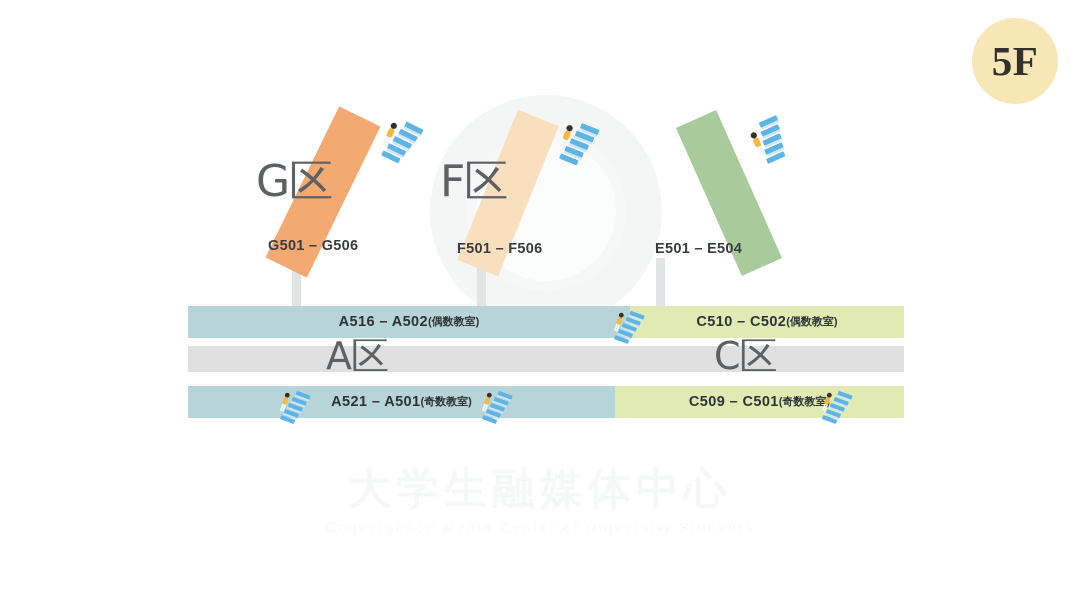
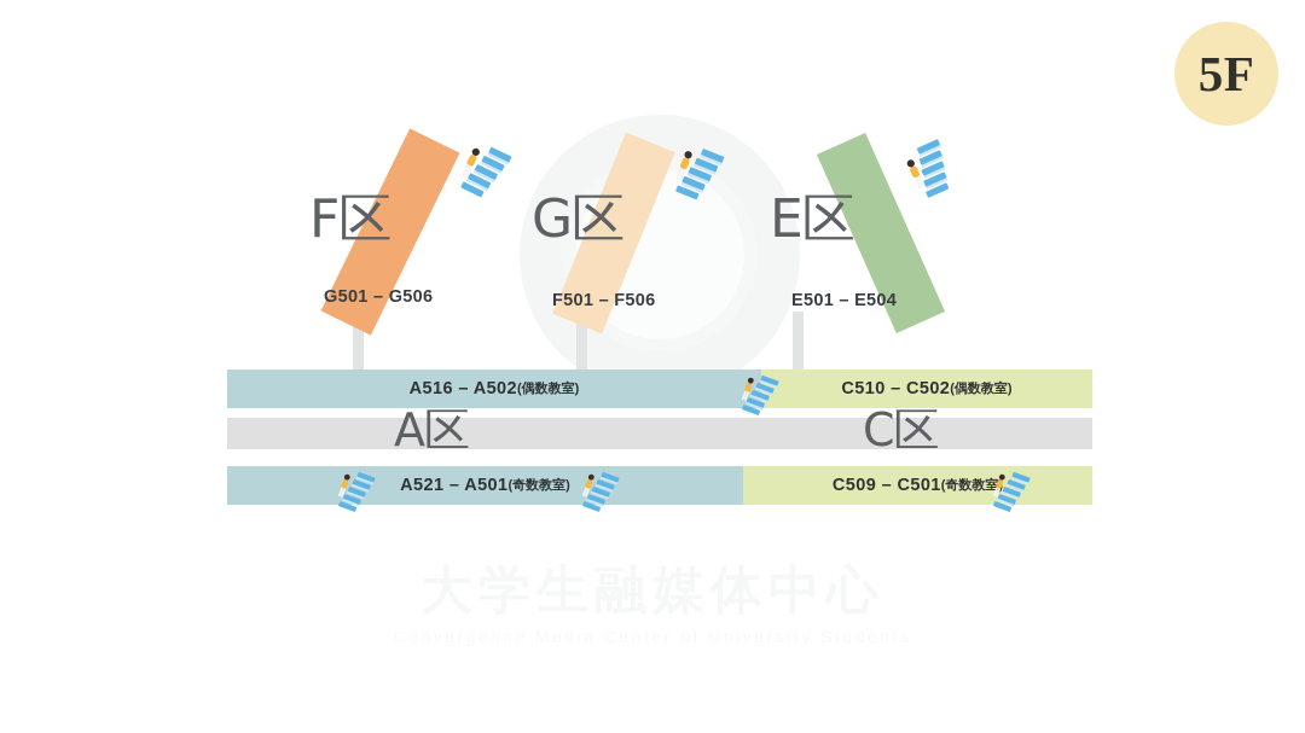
  5F
- G区
+ F区
  G501 – G506
- F区
+ G区
  F501 – F506
+ E区
  E501 – E504
  A516 – A502
  (偶数教室)
  C510 – C502
  (偶数教室)
  A区
  C区
  A521 – A501
  (奇数教室)
  C509 – C501
  (奇数教室
